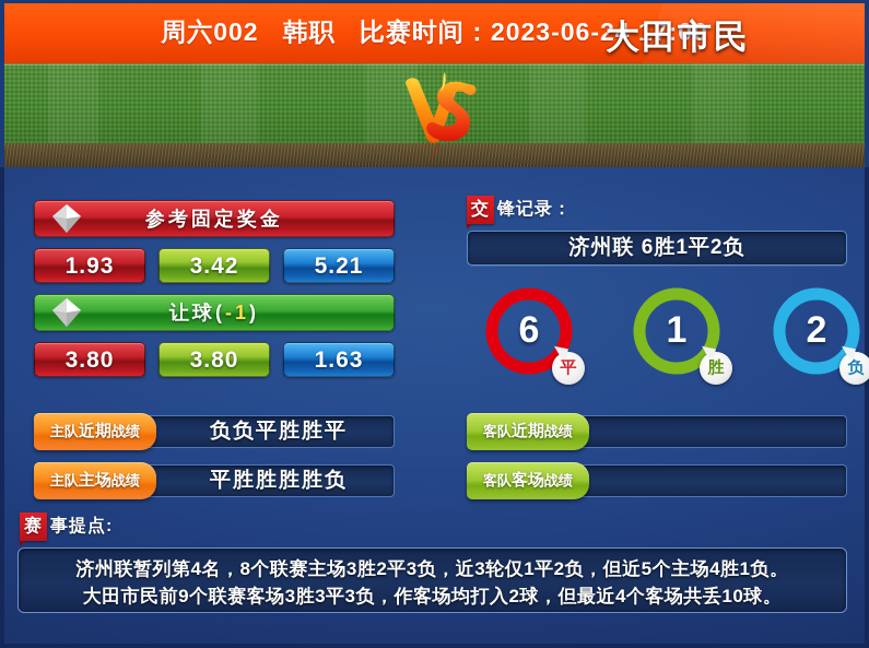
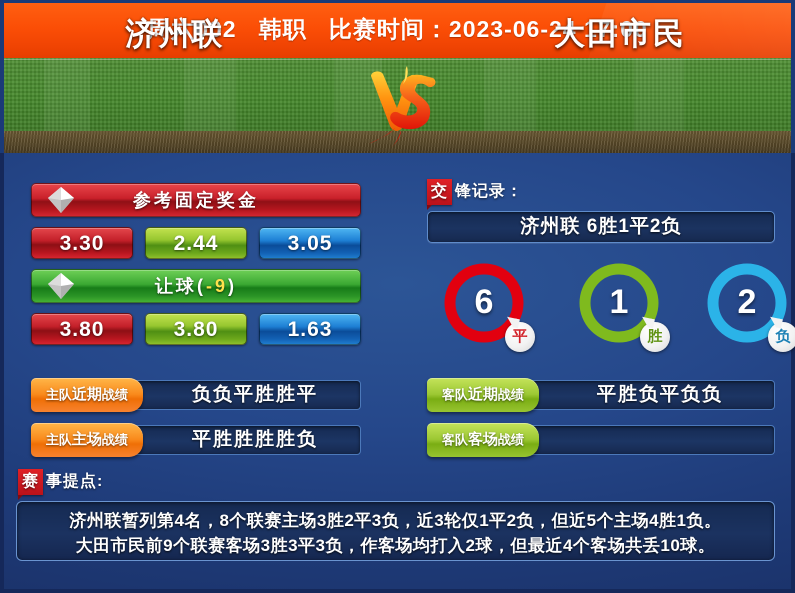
  周六002 韩职 比赛时间：2023-06-24 17:00
+ 济州联
  大田市民
  参考固定奖金
- 1.93
+ 3.30
- 3.42
+ 2.44
- 5.21
+ 3.05
- 让球(-1)
+ 让球(-9)
  3.80
  3.80
  1.63
  交 锋记录：
  济州联 6胜1平2负
  6
  平
  1
  胜
  2
  负
  主队近期战绩
  负负平胜胜平
  主队主场战绩
  平胜胜胜胜负
  客队近期战绩
+ 平胜负平负负
  客队客场战绩
  赛 事提点:
  济州联暂列第4名，8个联赛主场3胜2平3负，近3轮仅1平2负，但近5个主场4胜1负。
  大田市民前9个联赛客场3胜3平3负，作客场均打入2球，但最近4个客场共丢10球。
